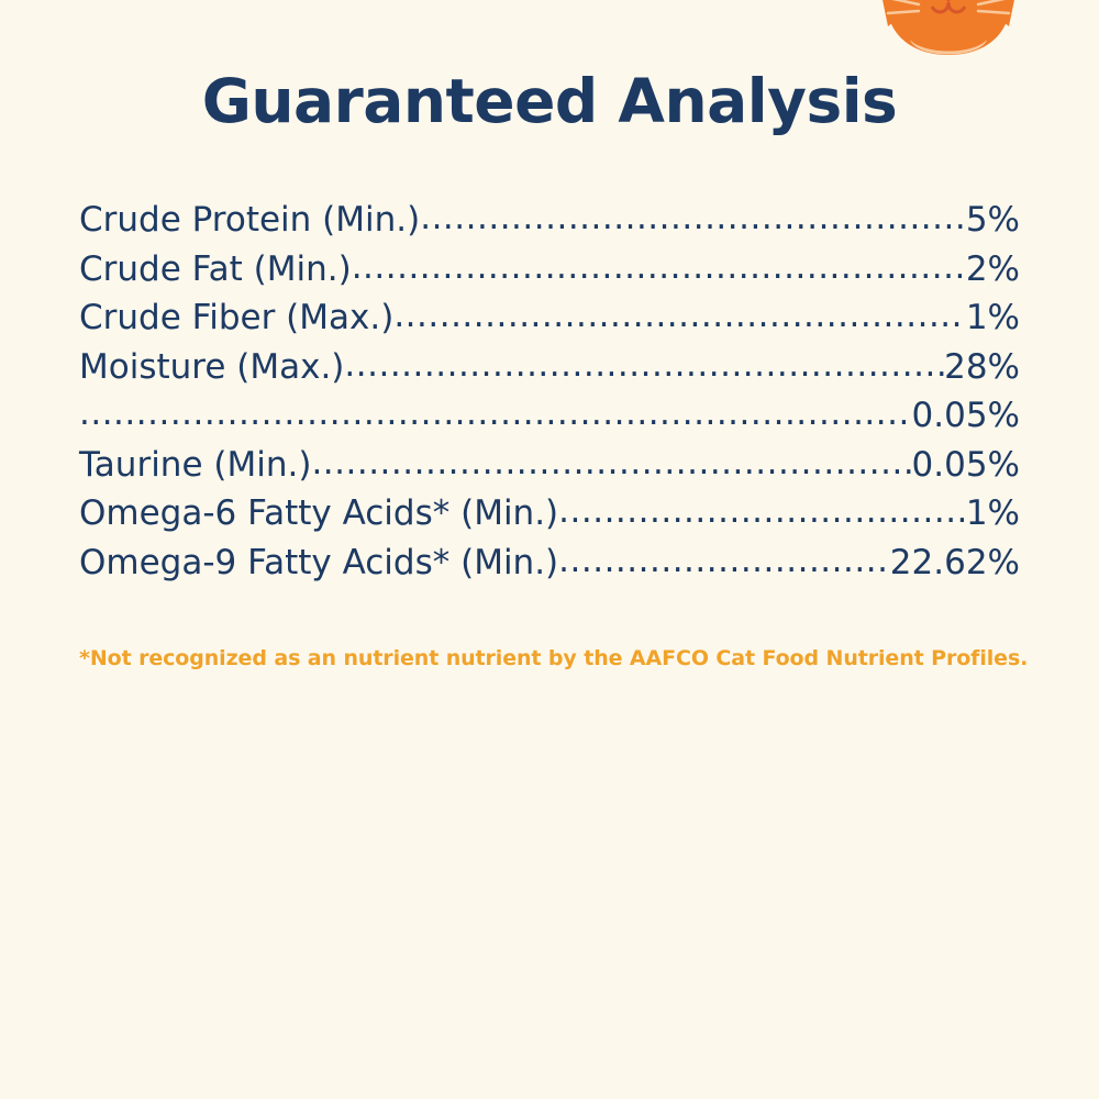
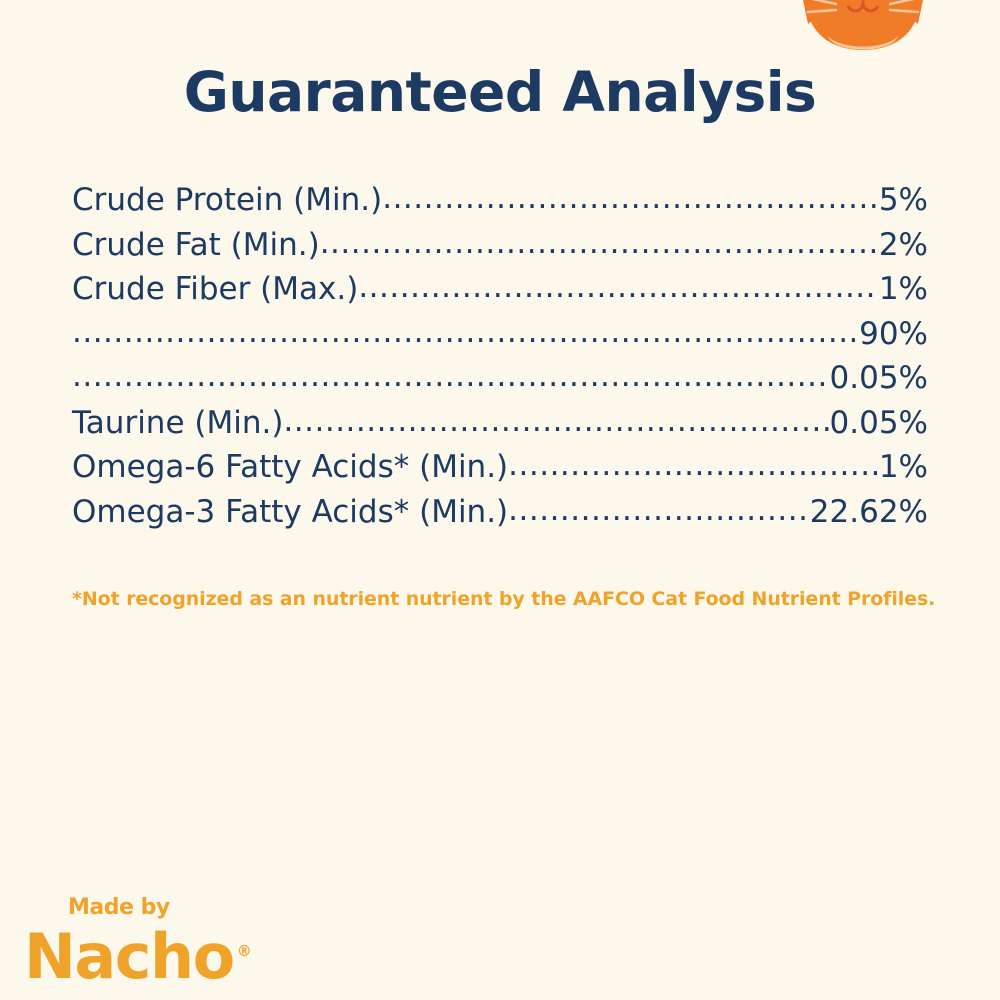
  Guaranteed Analysis
  Crude Protein (Min.)
  5%
  Crude Fat (Min.)
  2%
  Crude Fiber (Max.)
  1%
- Moisture (Max.)
- 28%
+ 90%
  0.05%
  Taurine (Min.)
  0.05%
  Omega-6 Fatty Acids* (Min.)
  1%
- Omega-9 Fatty Acids* (Min.)
+ Omega-3 Fatty Acids* (Min.)
  22.62%
  *Not recognized as an nutrient nutrient by the AAFCO Cat Food Nutrient Profiles.
+ Made by
+ Nacho
+ ®
